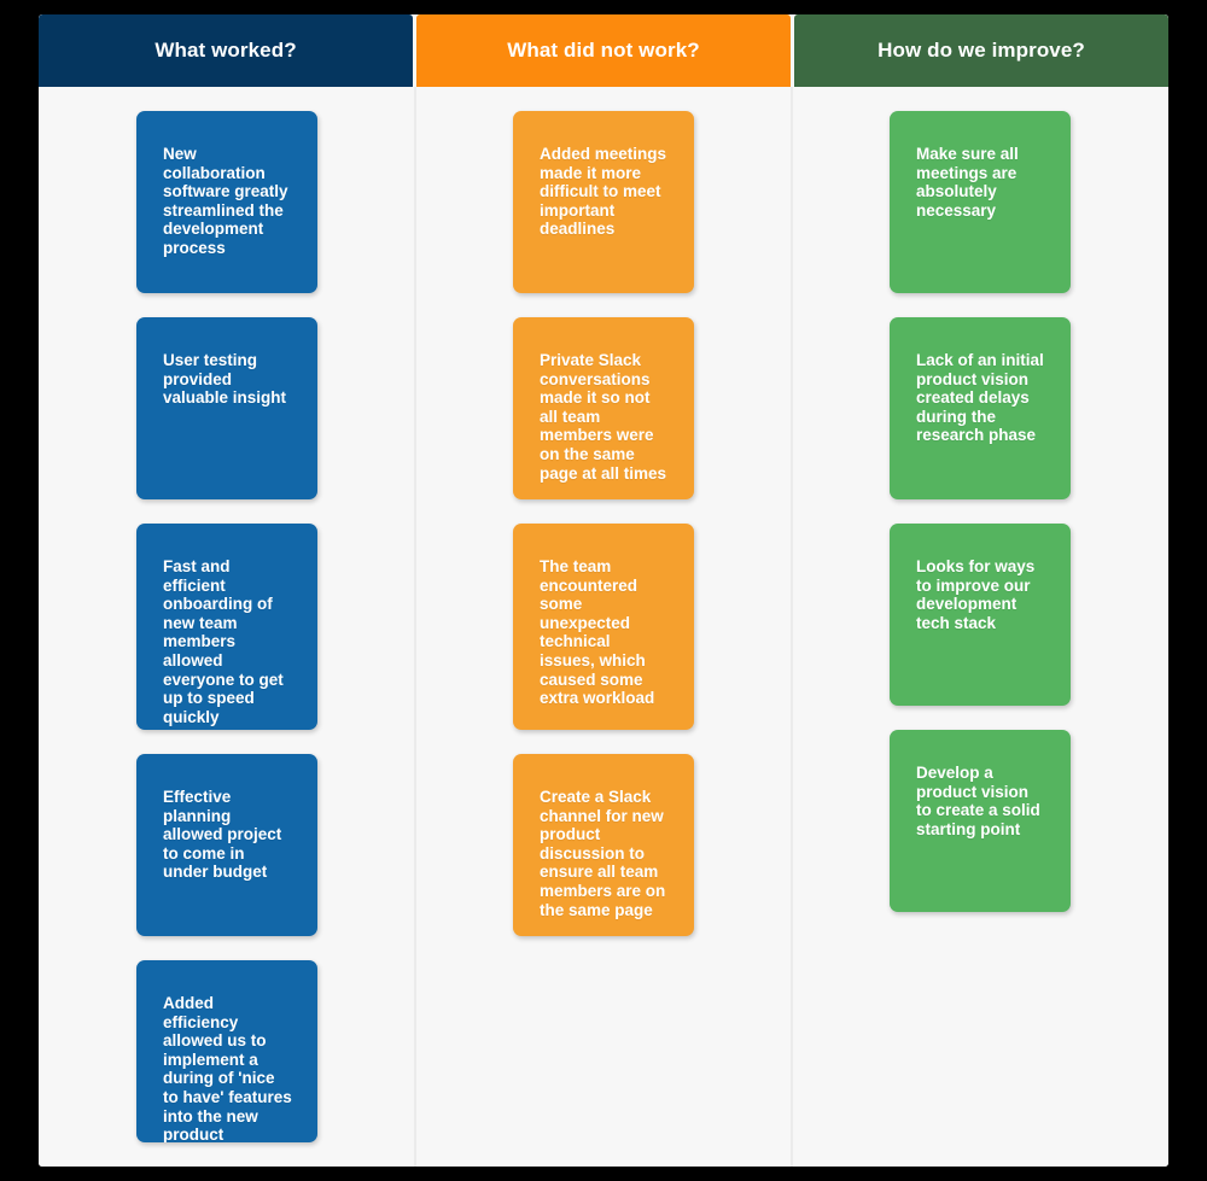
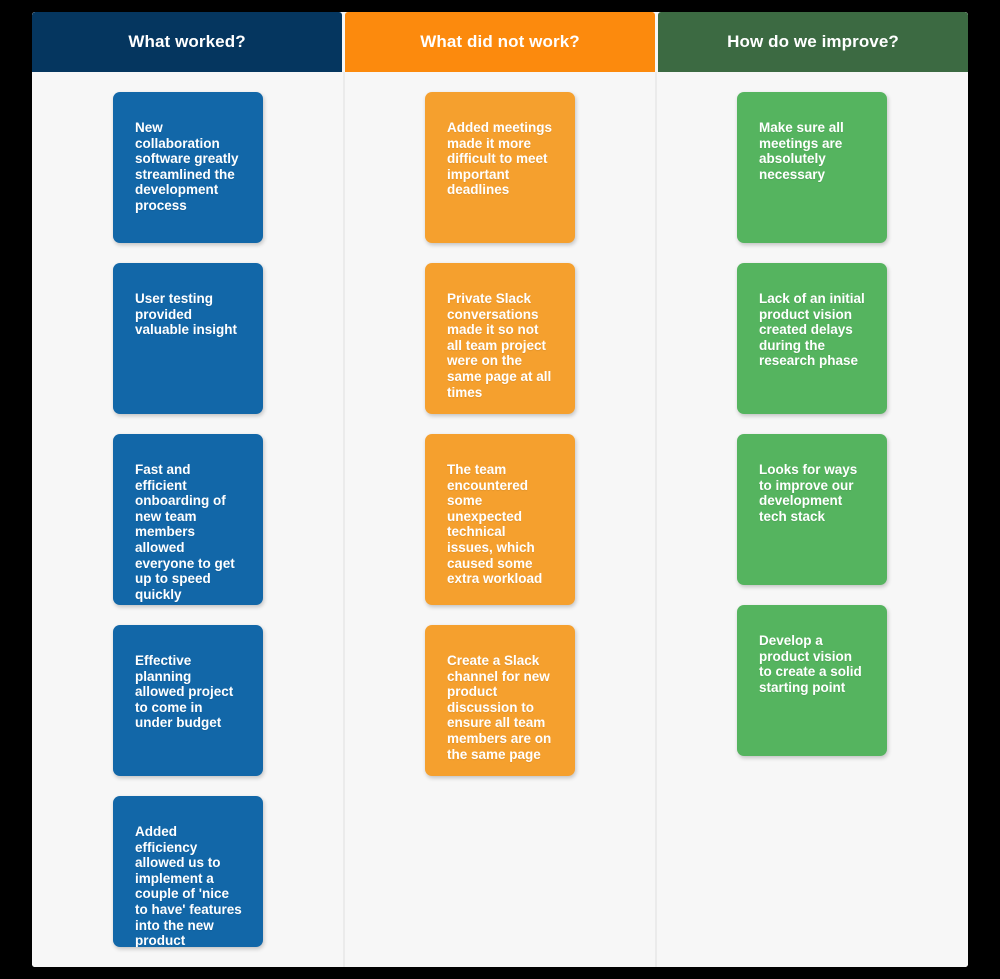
  What worked?
  What did not work?
  How do we improve?
  New collaboration software greatly streamlined the development process
  User testing provided valuable insight
  Fast and efficient onboarding of new team members allowed everyone to get up to speed quickly
  Effective planning allowed project to come in under budget
- Added efficiency allowed us to implement a during of 'nice to have' features into the new product
+ Added efficiency allowed us to implement a couple of 'nice to have' features into the new product
  Added meetings made it more difficult to meet important deadlines
- Private Slack conversations made it so not all team members were on the same page at all times
+ Private Slack conversations made it so not all team project were on the same page at all times
  The team encountered some unexpected technical issues, which caused some extra workload
  Create a Slack channel for new product discussion to ensure all team members are on the same page
  Make sure all meetings are absolutely necessary
  Lack of an initial product vision created delays during the research phase
  Looks for ways to improve our development tech stack
  Develop a product vision to create a solid starting point
